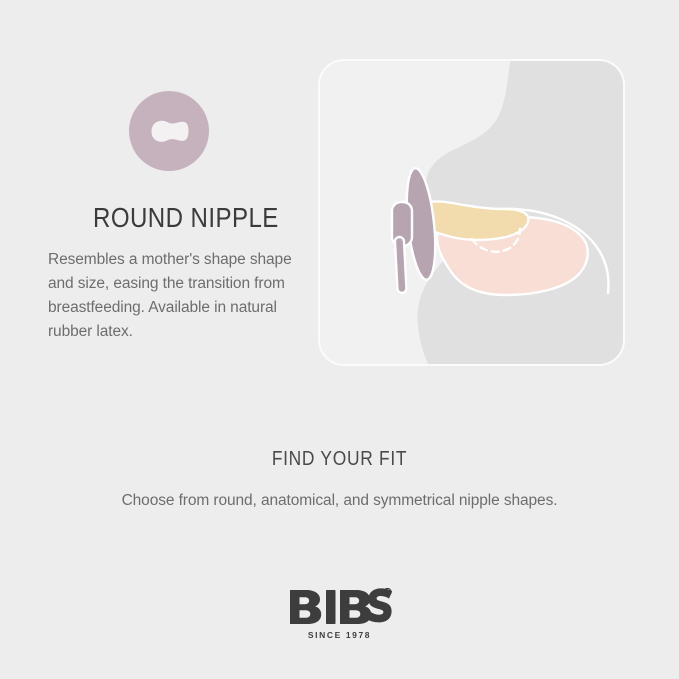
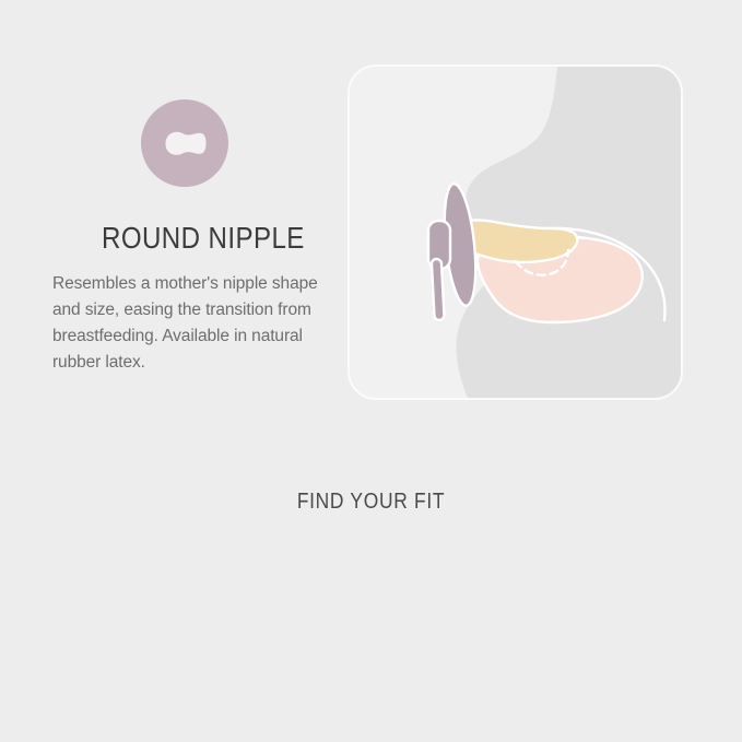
  ROUND NIPPLE
- Resembles a mother's shape shape and size, easing the transition from breastfeeding. Available in natural rubber latex.
+ Resembles a mother's nipple shape and size, easing the transition from breastfeeding. Available in natural rubber latex.
  FIND YOUR FIT
- Choose from round, anatomical, and symmetrical nipple shapes.
- SINCE 1978
